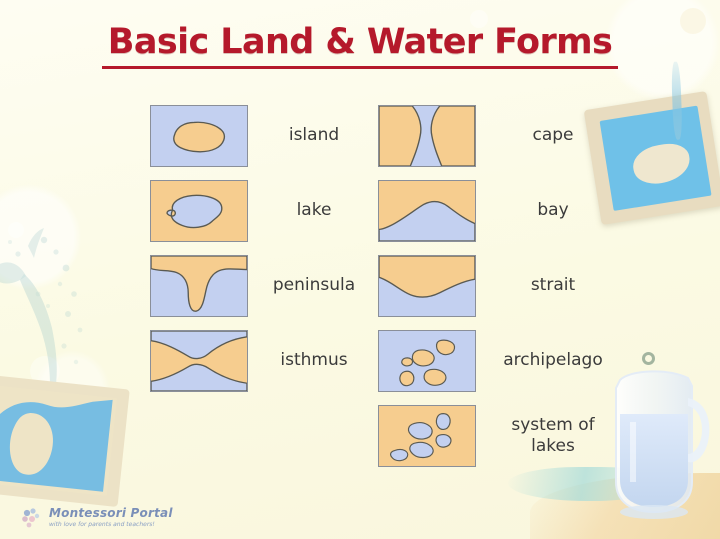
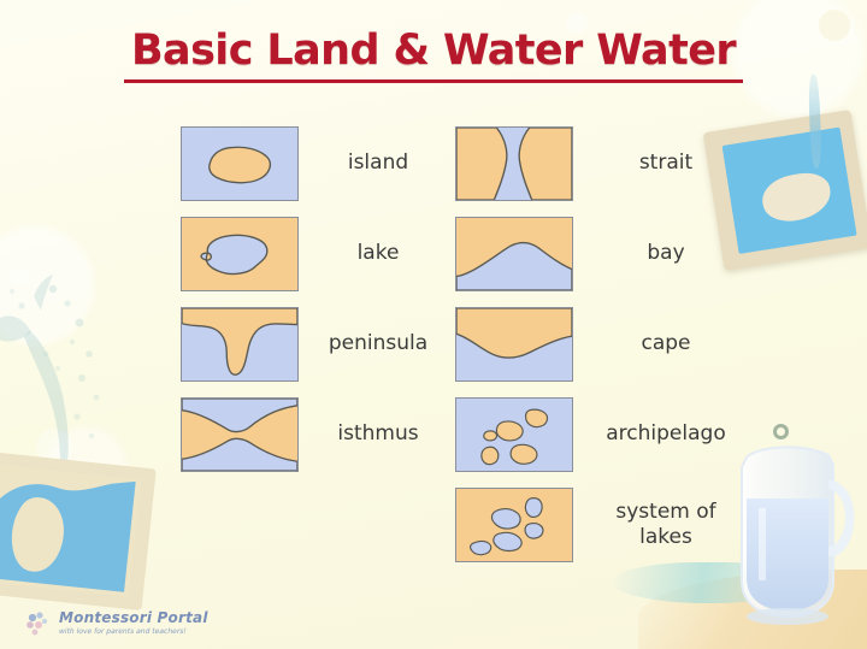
- Basic Land & Water Forms
+ Basic Land & Water Water
  island
  lake
  peninsula
  isthmus
- cape
+ strait
  bay
- strait
+ cape
  archipelago
  system of
  lakes
  Montessori Portal
